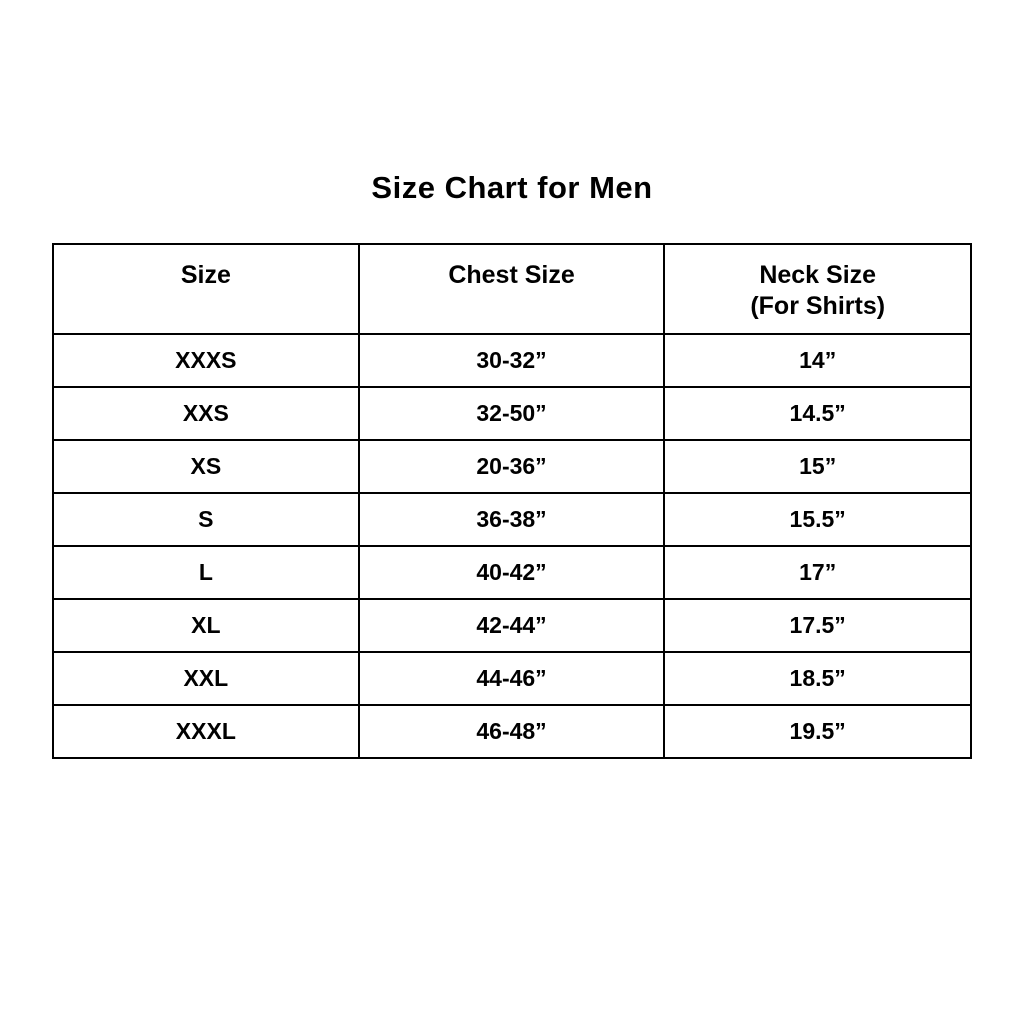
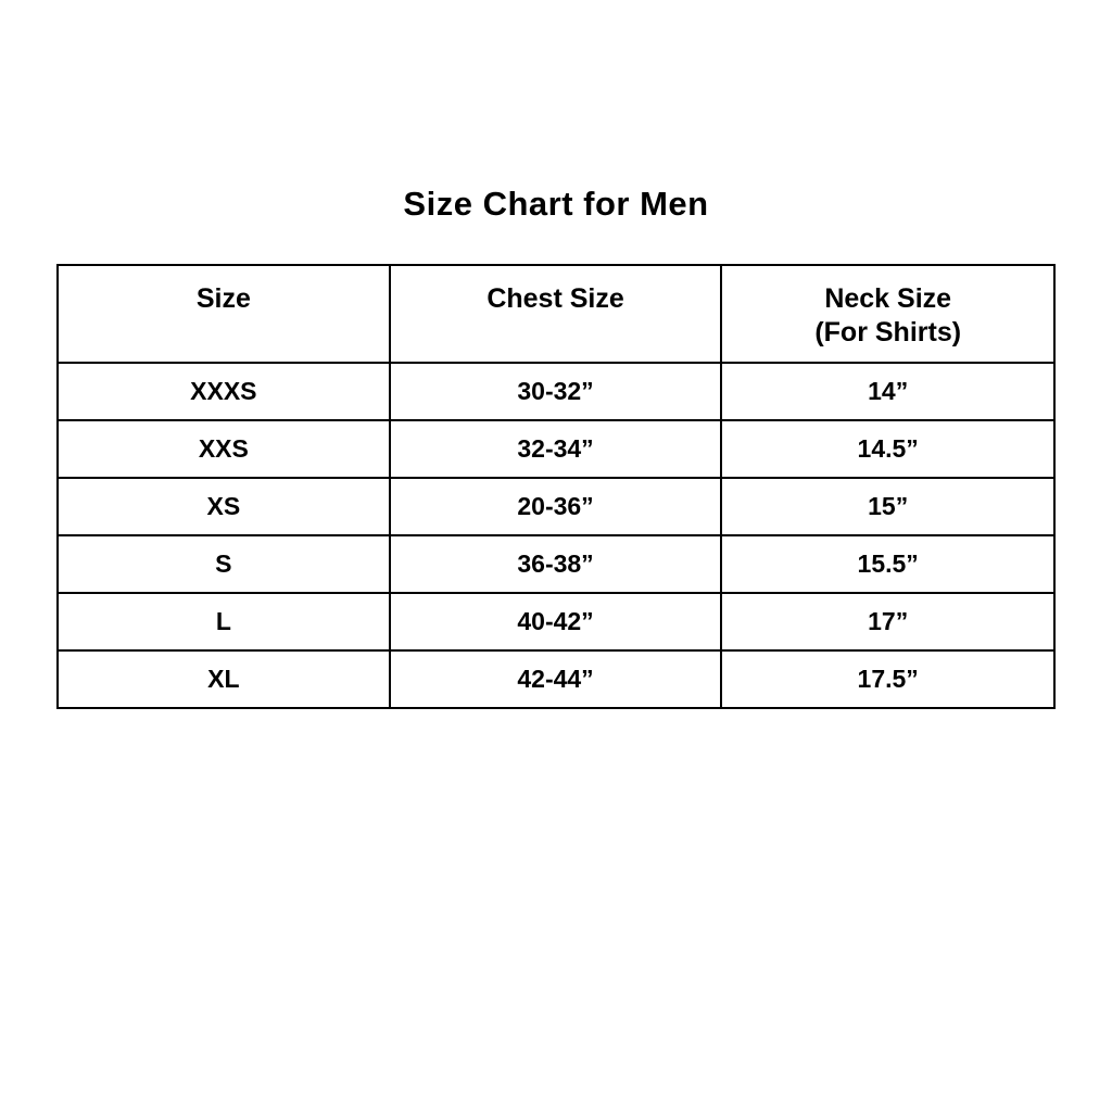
  Size Chart for Men
  Size	Chest Size	Neck Size (For Shirts)
  XXXS	30-32”	14”
- XXS	32-50”	14.5”
+ XXS	32-34”	14.5”
  XS	20-36”	15”
  S	36-38”	15.5”
  L	40-42”	17”
  XL	42-44”	17.5”
- XXL	44-46”	18.5”
- XXXL	46-48”	19.5”
